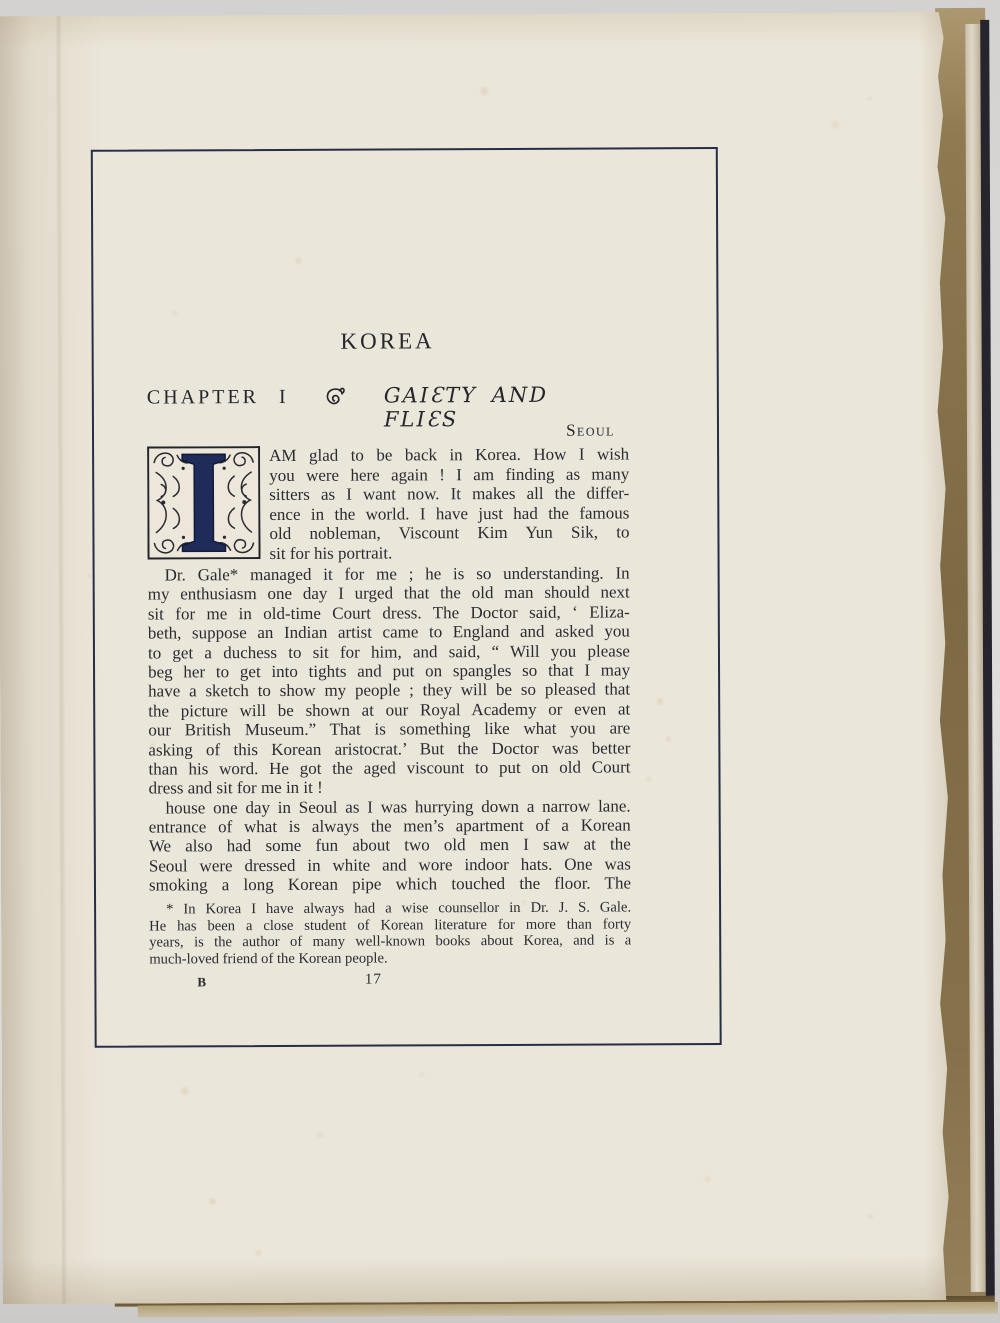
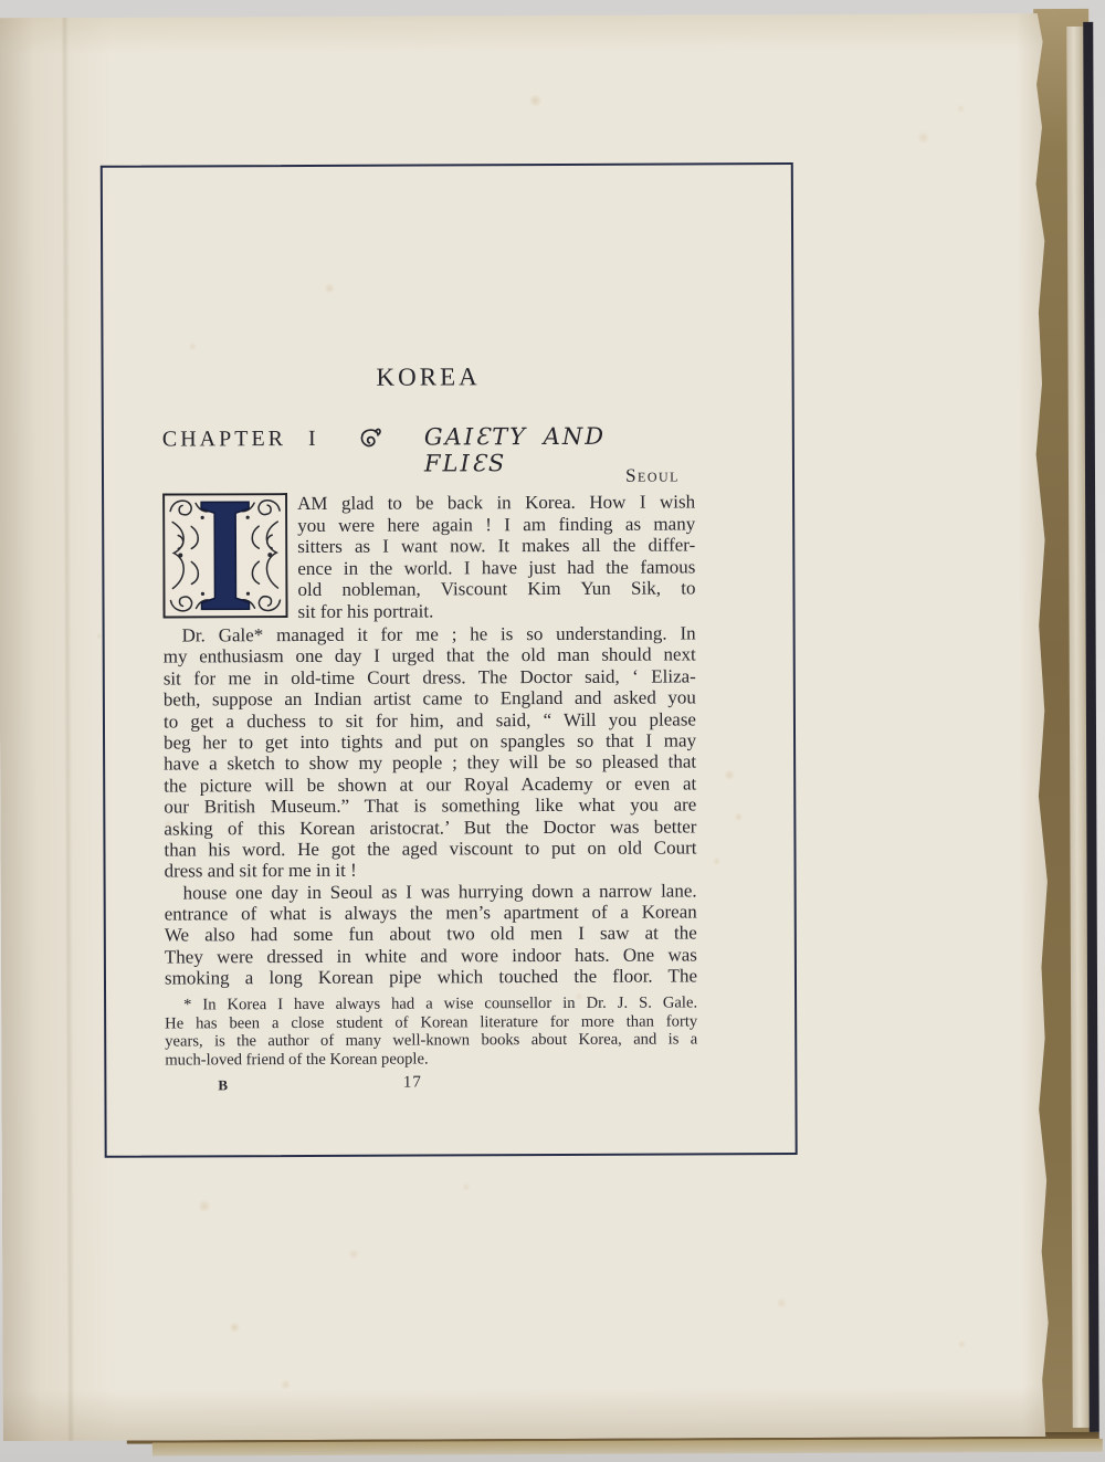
  KOREA
  CHAPTER I
  GAIƐTY AND FLIƐS
  Seoul
  AM glad to be back in Korea. How I wish
  you were here again ! I am finding as many
  sitters as I want now. It makes all the differ-
  ence in the world. I have just had the famous
  old nobleman, Viscount Kim Yun Sik, to
  sit for his portrait.
  Dr. Gale* managed it for me ; he is so understanding. In
  my enthusiasm one day I urged that the old man should next
  sit for me in old-time Court dress. The Doctor said, ‘ Eliza-
  beth, suppose an Indian artist came to England and asked you
  to get a duchess to sit for him, and said, “ Will you please
  beg her to get into tights and put on spangles so that I may
  have a sketch to show my people ; they will be so pleased that
  the picture will be shown at our Royal Academy or even at
  our British Museum.” That is something like what you are
  asking of this Korean aristocrat.’ But the Doctor was better
  than his word. He got the aged viscount to put on old Court
  dress and sit for me in it !
  house one day in Seoul as I was hurrying down a narrow lane.
  entrance of what is always the men’s apartment of a Korean
  We also had some fun about two old men I saw at the
- Seoul were dressed in white and wore indoor hats. One was
+ They were dressed in white and wore indoor hats. One was
  smoking a long Korean pipe which touched the floor. The
  * In Korea I have always had a wise counsellor in Dr. J. S. Gale.
  He has been a close student of Korean literature for more than forty
  years, is the author of many well-known books about Korea, and is a
  much-loved friend of the Korean people.
  B
  17
